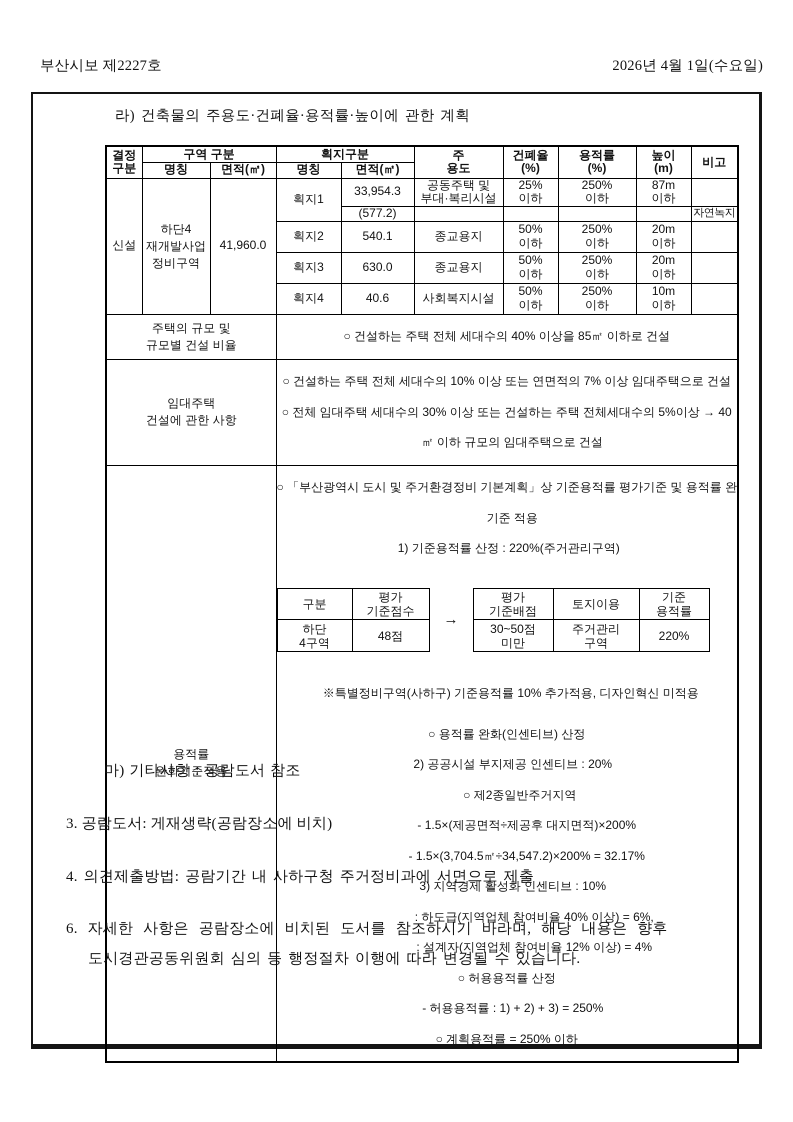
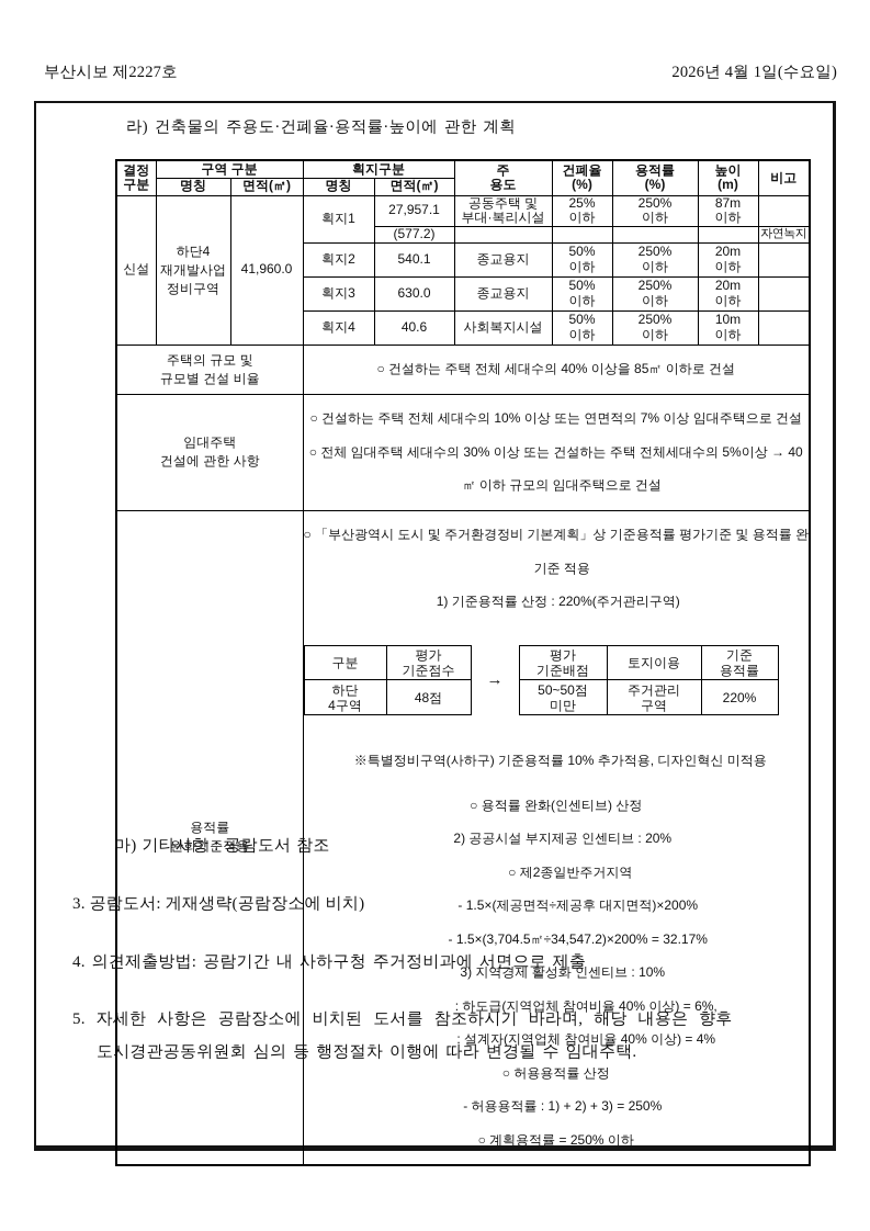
  부산시보 제2227호
  2026년 4월 1일(수요일)
  라) 건축물의 주용도·건폐율·용적률·높이에 관한 계획
  결정 구분	구역 구분	획지구분	주 용도	건폐율 (%)	용적률 (%)	높이 (m)	비고
  명칭	면적(㎡)	명칭	면적(㎡)
- 신설	하단4 재개발사업 정비구역	41,960.0	획지1	33,954.3	공동주택 및 부대·복리시설	25% 이하	250% 이하	87m 이하
+ 신설	하단4 재개발사업 정비구역	41,960.0	획지1	27,957.1	공동주택 및 부대·복리시설	25% 이하	250% 이하	87m 이하
  (577.2)					자연녹지
  획지2	540.1	종교용지	50% 이하	250% 이하	20m 이하
  획지3	630.0	종교용지	50% 이하	250% 이하	20m 이하
  획지4	40.6	사회복지시설	50% 이하	250% 이하	10m 이하
  주택의 규모 및 규모별 건설 비율	○ 건설하는 주택 전체 세대수의 40% 이상을 85㎡ 이하로 건설
  임대주택 건설에 관한 사항	○ 건설하는 주택 전체 세대수의 10% 이상 또는 연면적의 7% 이상 임대주택으로 건설 ○ 전체 임대주택 세대수의 30% 이상 또는 건설하는 주택 전체세대수의 5%이상 → 40 ㎡ 이하 규모의 임대주택으로 건설
  용적률 완화기준적용	○ 「부산광역시 도시 및 주거환경정비 기본계획」상 기준용적률 평가기준 및 용적률 완 기준 적용 1) 기준용적률 산정 : 220%(주거관리구역)
  구분	평가 기준점수
  하단 4구역	48점
  	→
  평가 기준배점	토지이용	기준 용적률
- 30~50점 미만	주거관리 구역	220%
+ 50~50점 미만	주거관리 구역	220%
- 	※특별정비구역(사하구) 기준용적률 10% 추가적용, 디자인혁신 미적용 ○ 용적률 완화(인센티브) 산정 2) 공공시설 부지제공 인센티브 : 20% ○ 제2종일반주거지역 - 1.5×(제공면적÷제공후 대지면적)×200% - 1.5×(3,704.5㎡÷34,547.2)×200% = 32.17% 3) 지역경제 활성화 인센티브 : 10% : 하도급(지역업체 참여비율 40% 이상) = 6%, : 설계자(지역업체 참여비율 12% 이상) = 4% ○ 허용용적률 산정 - 허용용적률 : 1) + 2) + 3) = 250% ○ 계획용적률 = 250% 이하
+ 	※특별정비구역(사하구) 기준용적률 10% 추가적용, 디자인혁신 미적용 ○ 용적률 완화(인센티브) 산정 2) 공공시설 부지제공 인센티브 : 20% ○ 제2종일반주거지역 - 1.5×(제공면적÷제공후 대지면적)×200% - 1.5×(3,704.5㎡÷34,547.2)×200% = 32.17% 3) 지역경제 활성화 인센티브 : 10% : 하도급(지역업체 참여비율 40% 이상) = 6%, : 설계자(지역업체 참여비율 40% 이상) = 4% ○ 허용용적률 산정 - 허용용적률 : 1) + 2) + 3) = 250% ○ 계획용적률 = 250% 이하
  마) 기타사항 : 공람도서 참조
  3. 공람도서: 게재생략(공람장소에 비치)
  4. 의견제출방법: 공람기간 내 사하구청 주거정비과에 서면으로 제출
- 6. 자세한 사항은 공람장소에 비치된 도서를 참조하시기 바라며, 해당 내용은 향후
+ 5. 자세한 사항은 공람장소에 비치된 도서를 참조하시기 바라며, 해당 내용은 향후
- 도시경관공동위원회 심의 등 행정절차 이행에 따라 변경될 수 있습니다.
+ 도시경관공동위원회 심의 등 행정절차 이행에 따라 변경될 수 임대주택.
